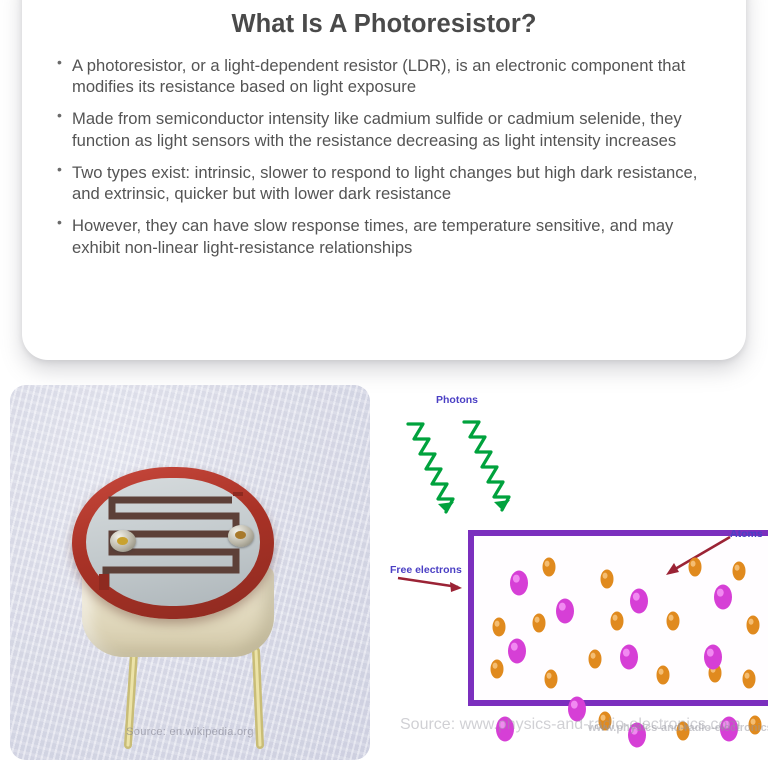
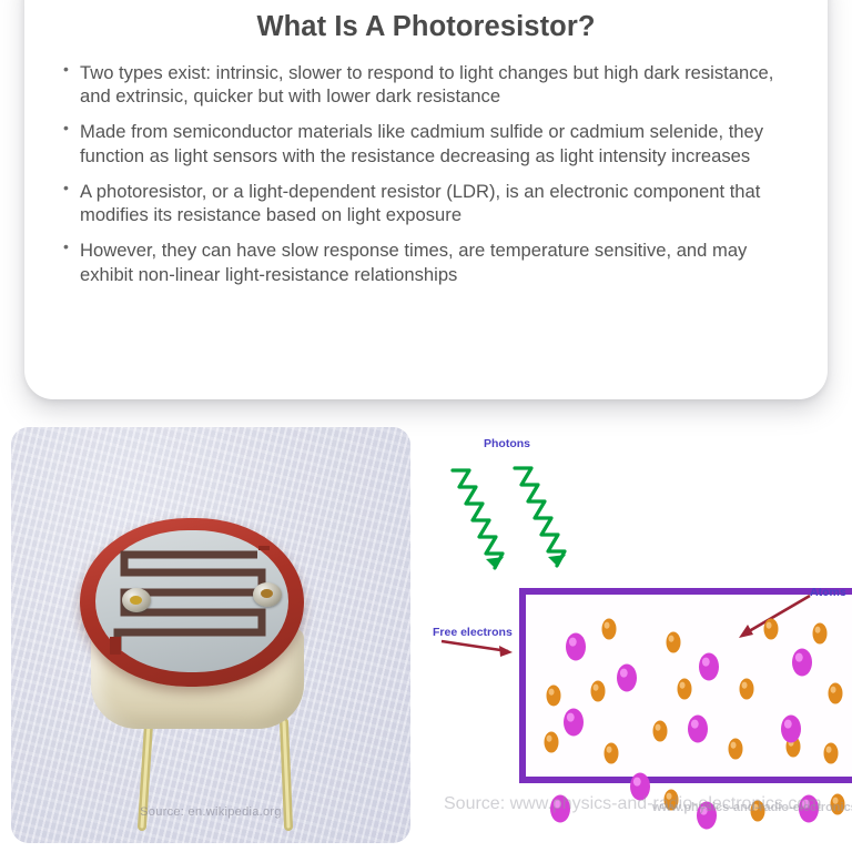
  What Is A Photoresistor?
- A photoresistor, or a light-dependent resistor (LDR), is an electronic component that modifies its resistance based on light exposure
+ Two types exist: intrinsic, slower to respond to light changes but high dark resistance, and extrinsic, quicker but with lower dark resistance
- Made from semiconductor intensity like cadmium sulfide or cadmium selenide, they function as light sensors with the resistance decreasing as light intensity increases
+ Made from semiconductor materials like cadmium sulfide or cadmium selenide, they function as light sensors with the resistance decreasing as light intensity increases
- Two types exist: intrinsic, slower to respond to light changes but high dark resistance, and extrinsic, quicker but with lower dark resistance
+ A photoresistor, or a light-dependent resistor (LDR), is an electronic component that modifies its resistance based on light exposure
  However, they can have slow response times, are temperature sensitive, and may exhibit non-linear light-resistance relationships
  Source: en.wikipedia.org
  Photons
  Free electrons
  Atoms
  Source: www.physics-and-radio-electronics.com
  www.physics-and-radio-electronic
